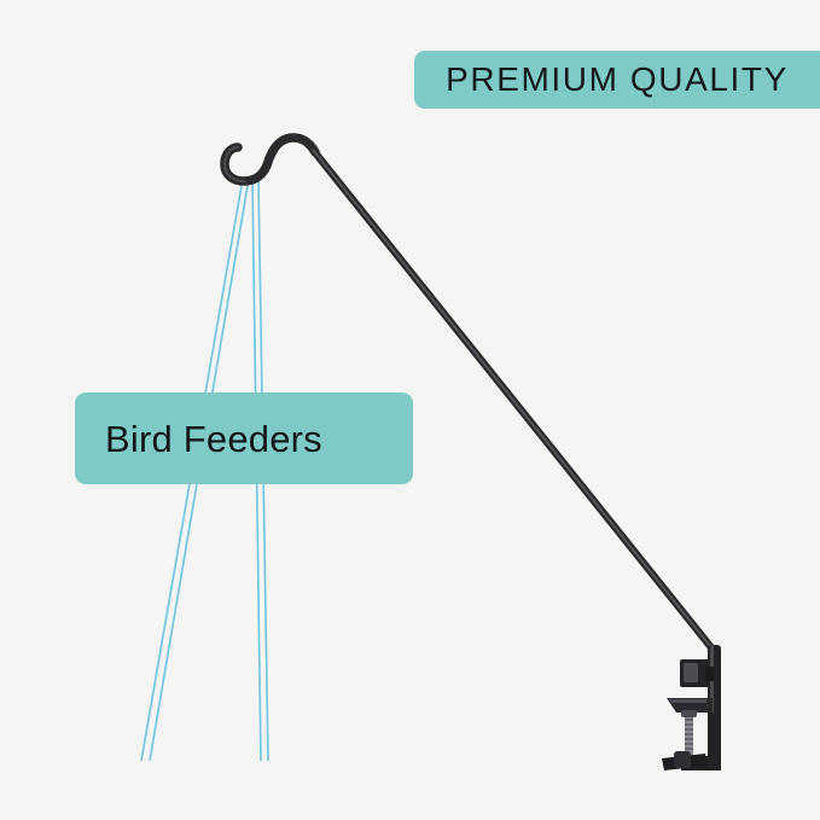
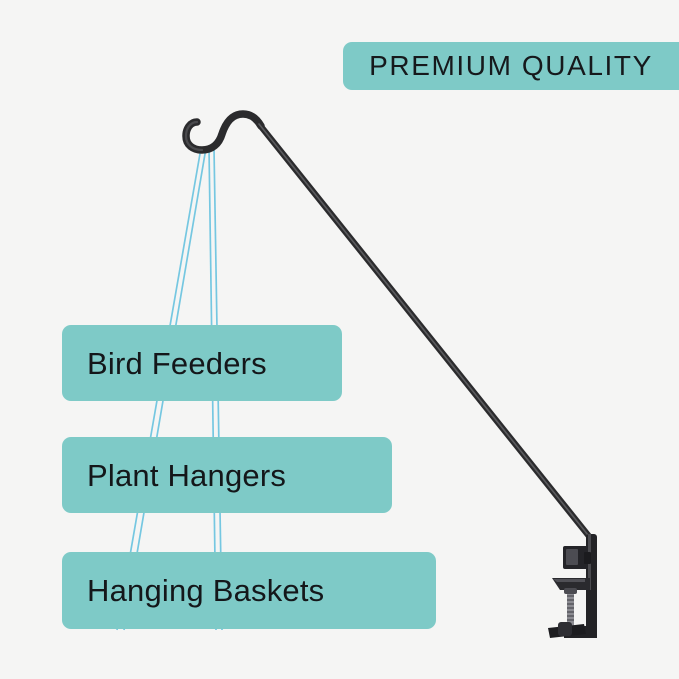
  PREMIUM QUALITY
  Bird Feeders
+ Plant Hangers
+ Hanging Baskets
